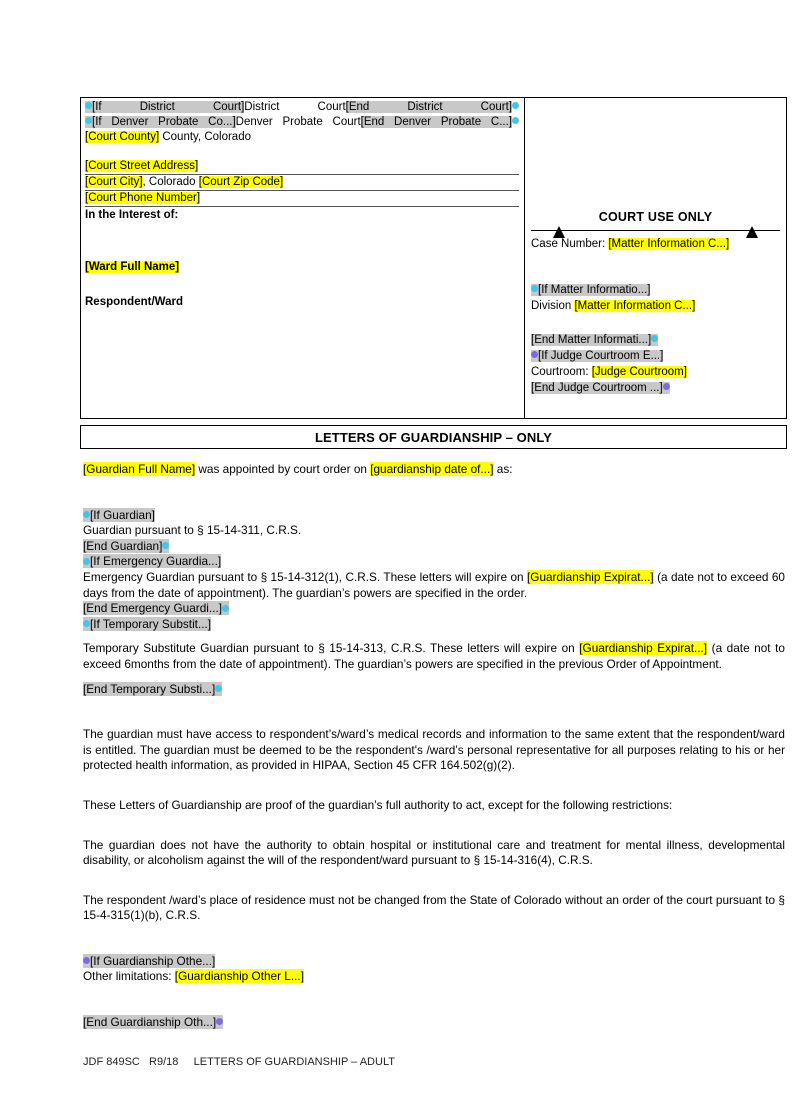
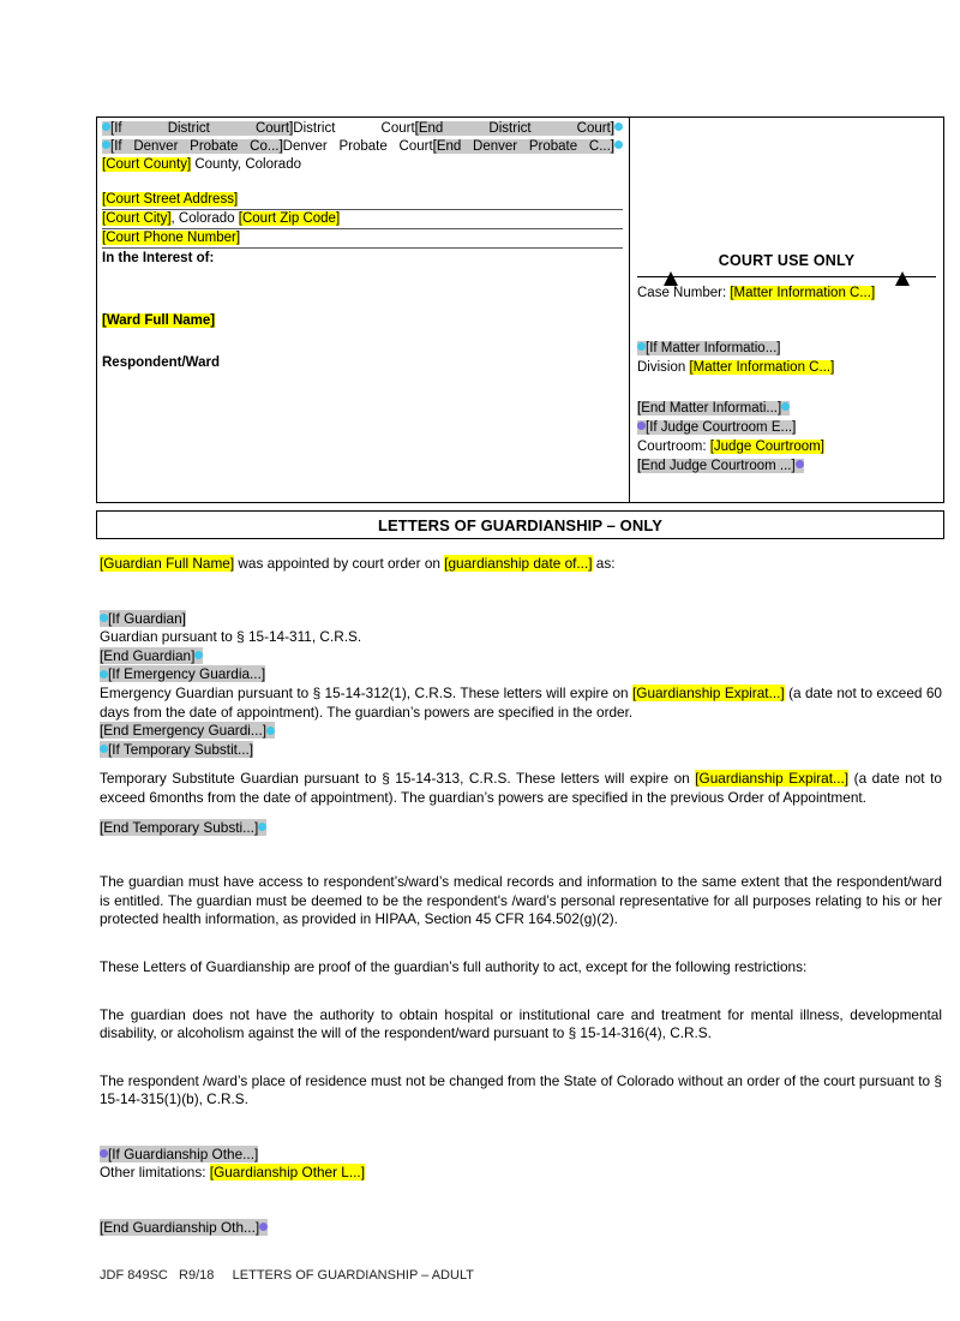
  [If District Court]District Court[End District Court][If Denver Probate Co...]Denver Probate Court[End Denver Probate C...]
  [Court County] County, Colorado
  [Court Street Address]
  [Court City], Colorado [Court Zip Code]
  [Court Phone Number]
  In the Interest of:
  [Ward Full Name]
  Respondent/Ward
  COURT USE ONLY
  Case Number: [Matter Information C...]
  [If Matter Informatio...]
  Division [Matter Information C...]
  [End Matter Informati...]
  [If Judge Courtroom E...]
  Courtroom: [Judge Courtroom]
  [End Judge Courtroom ...]
  LETTERS OF GUARDIANSHIP – ONLY
  [Guardian Full Name] was appointed by court order on [guardianship date of...] as:
  [If Guardian]
  Guardian pursuant to § 15-14-311, C.R.S.
  [End Guardian]
  [If Emergency Guardia...]
  Emergency Guardian pursuant to § 15-14-312(1), C.R.S. These letters will expire on [Guardianship Expirat...] (a date not to exceed 60 days from the date of appointment). The guardian’s powers are specified in the order.
  [End Emergency Guardi...]
  [If Temporary Substit...]
  Temporary Substitute Guardian pursuant to § 15-14-313, C.R.S. These letters will expire on [Guardianship Expirat...] (a date not to exceed 6months from the date of appointment). The guardian’s powers are specified in the previous Order of Appointment.
  [End Temporary Substi...]
  The guardian must have access to respondent’s/ward’s medical records and information to the same extent that the respondent/ward is entitled. The guardian must be deemed to be the respondent's /ward’s personal representative for all purposes relating to his or her protected health information, as provided in HIPAA, Section 45 CFR 164.502(g)(2).
  These Letters of Guardianship are proof of the guardian’s full authority to act, except for the following restrictions:
  The guardian does not have the authority to obtain hospital or institutional care and treatment for mental illness, developmental disability, or alcoholism against the will of the respondent/ward pursuant to § 15-14-316(4), C.R.S.
- The respondent /ward’s place of residence must not be changed from the State of Colorado without an order of the court pursuant to § 15-4-315(1)(b), C.R.S.
+ The respondent /ward’s place of residence must not be changed from the State of Colorado without an order of the court pursuant to § 15-14-315(1)(b), C.R.S.
  [If Guardianship Othe...]
  Other limitations: [Guardianship Other L...]
  [End Guardianship Oth...]
  JDF 849SC R9/18 LETTERS OF GUARDIANSHIP – ADULT
